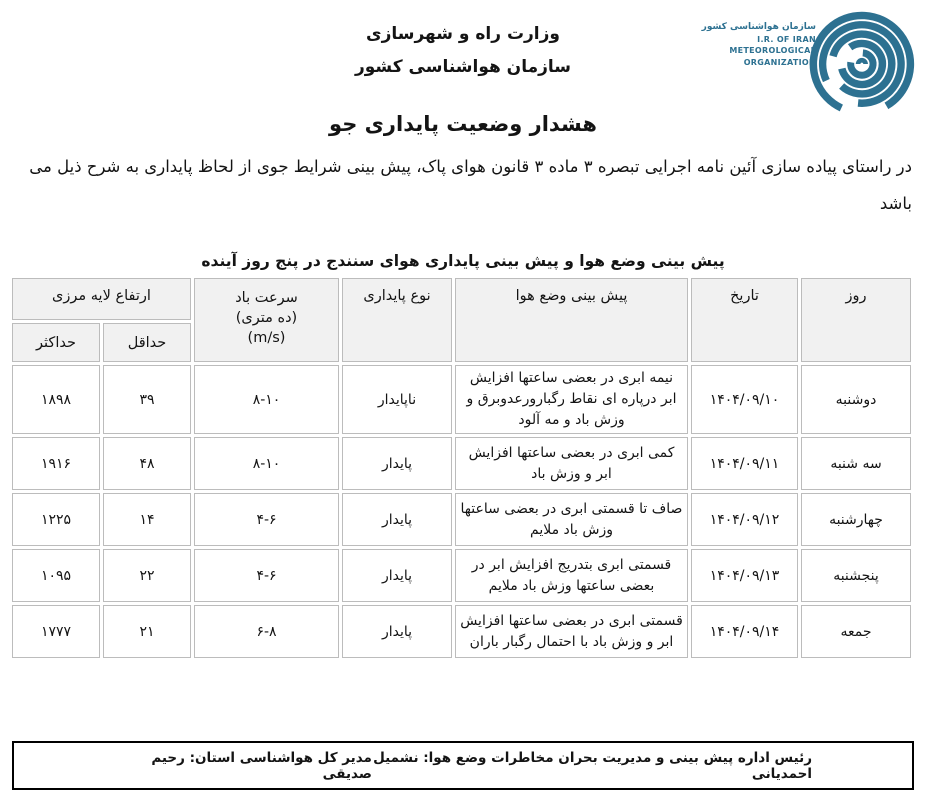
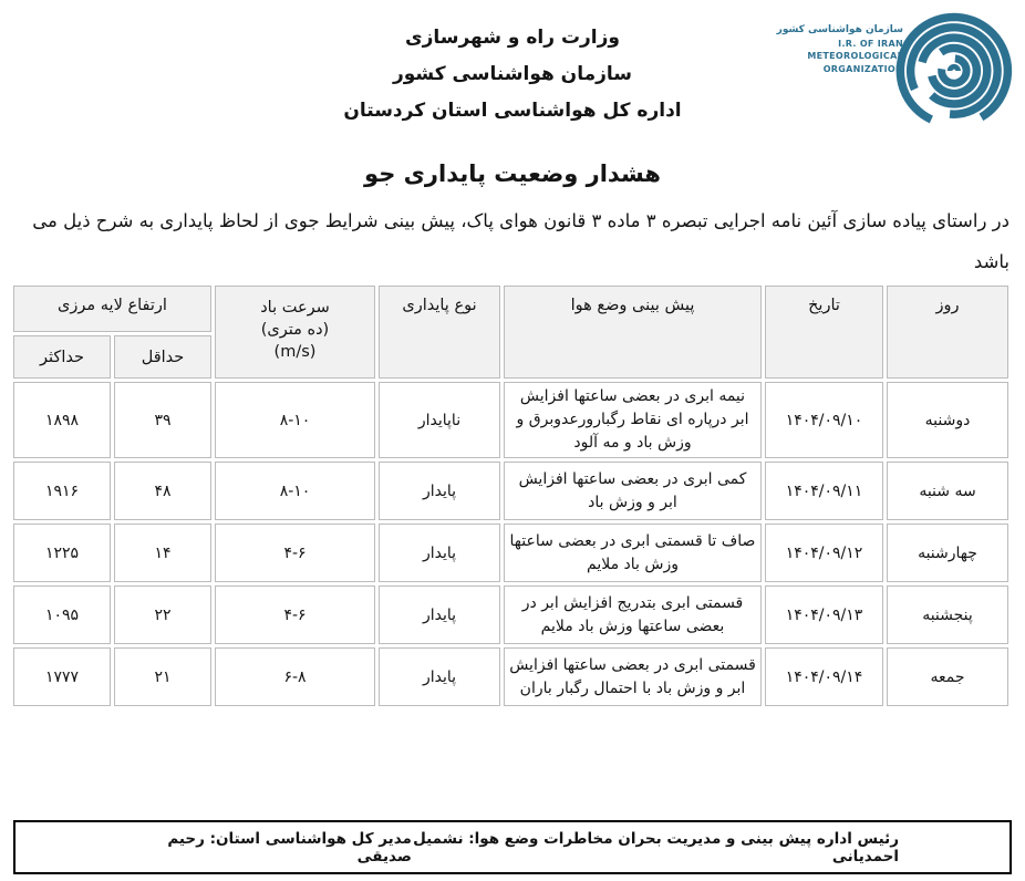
  وزارت راه و شهرسازی
  سازمان هواشناسی کشور
+ اداره کل هواشناسی استان کردستان
  سازمان هواشناسی کشور
  I.R. OF IRAN
  METEOROLOGICAL
  ORGANIZATION
  هشدار وضعیت پایداری جو
  در راستای پیاده سازی آئین نامه اجرایی تبصره ۳ ماده ۳ قانون هوای پاک، پیش بینی شرایط جوی از لحاظ پایداری به شرح ذیل می باشد
- پیش بینی وضع هوا و پیش بینی پایداری هوای سنندج در پنج روز آینده
  روز	تاریخ	پیش بینی وضع هوا	نوع پایداری	سرعت باد (ده متری) (m/s)	ارتفاع لایه مرزی
  حداقل	حداکثر
  دوشنبه	۱۴۰۴/۰۹/۱۰	نیمه ابری در بعضی ساعتها افزایش ابر درپاره ای نقاط رگبارورعدوبرق و وزش باد و مه آلود	ناپایدار	۸-۱۰	۳۹	۱۸۹۸
  سه شنبه	۱۴۰۴/۰۹/۱۱	کمی ابری در بعضی ساعتها افزایش ابر و وزش باد	پایدار	۸-۱۰	۴۸	۱۹۱۶
  چهارشنبه	۱۴۰۴/۰۹/۱۲	صاف تا قسمتی ابری در بعضی ساعتها وزش باد ملایم	پایدار	۴-۶	۱۴	۱۲۲۵
  پنجشنبه	۱۴۰۴/۰۹/۱۳	قسمتی ابری بتدریج افزایش ابر در بعضی ساعتها وزش باد ملایم	پایدار	۴-۶	۲۲	۱۰۹۵
  جمعه	۱۴۰۴/۰۹/۱۴	قسمتی ابری در بعضی ساعتها افزایش ابر و وزش باد با احتمال رگبار باران	پایدار	۶-۸	۲۱	۱۷۷۷
  رئیس اداره پیش بینی و مدیریت بحران مخاطرات وضع هوا: نشمیل احمدیانی
  مدیر کل هواشناسی استان: رحیم صدیقی
